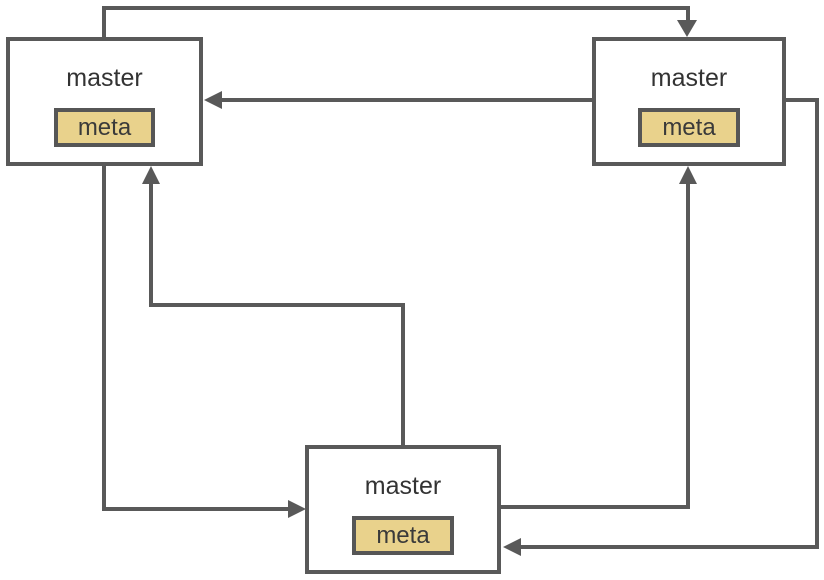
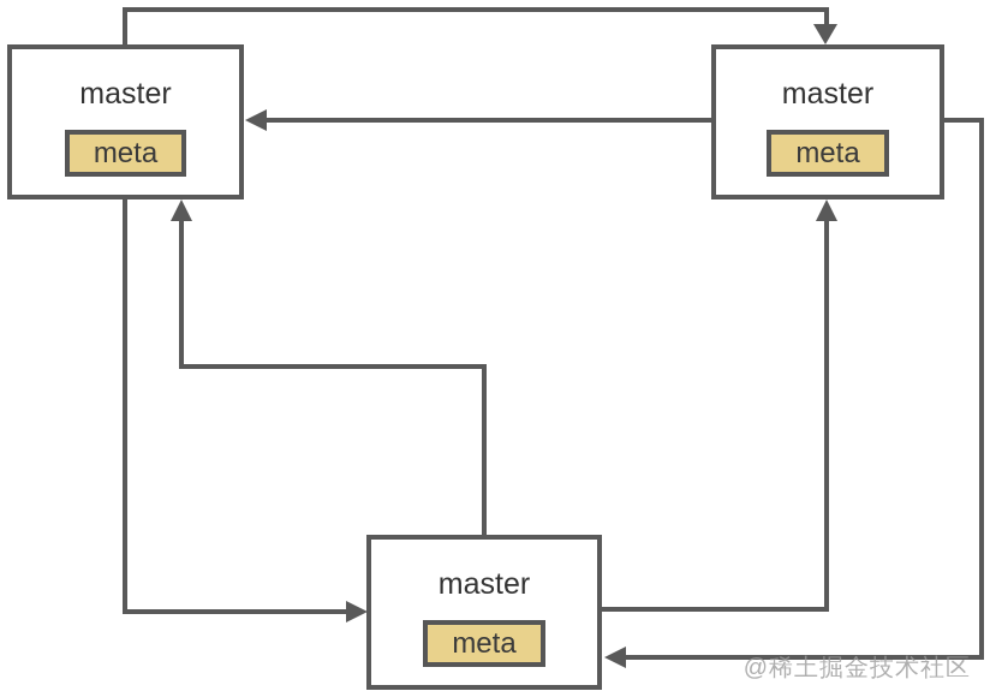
  master
  meta
  master
  meta
  master
  meta
+ @稀土掘金技术社区
